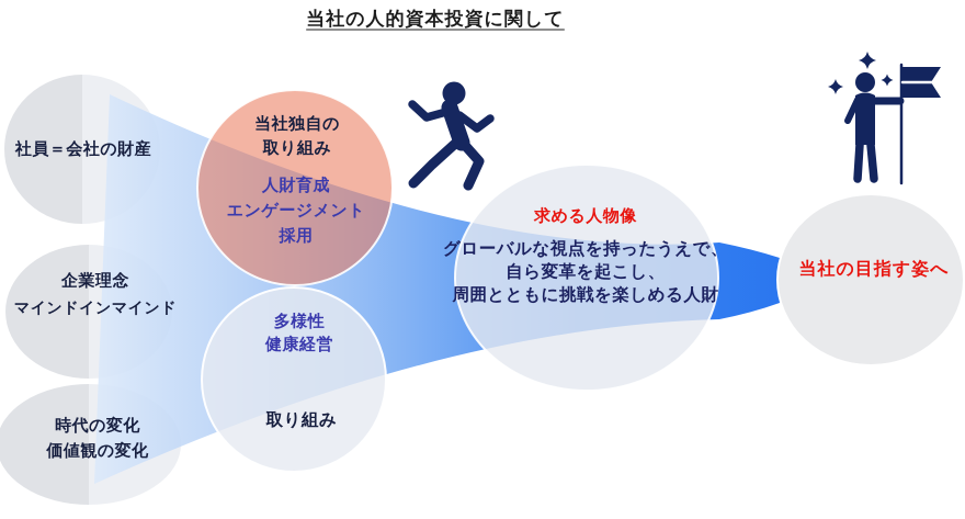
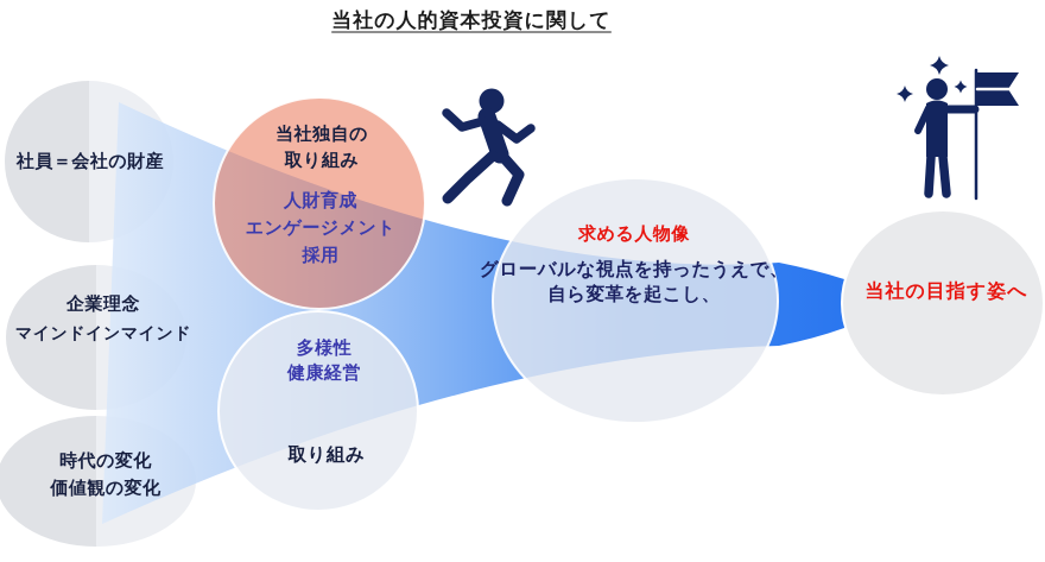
  当社の人的資本投資に関して
  社員＝会社の財産
  企業理念
  マインドインマインド
  時代の変化
  価値観の変化
  当社独自の
  取り組み
  人財育成
  エンゲージメント
  採用
  多様性
  健康経営
  取り組み
  求める人物像
  グローバルな視点を持ったうえで、
  自ら変革を起こし、
- 周囲とともに挑戦を楽しめる人財
  当社の目指す姿へ
